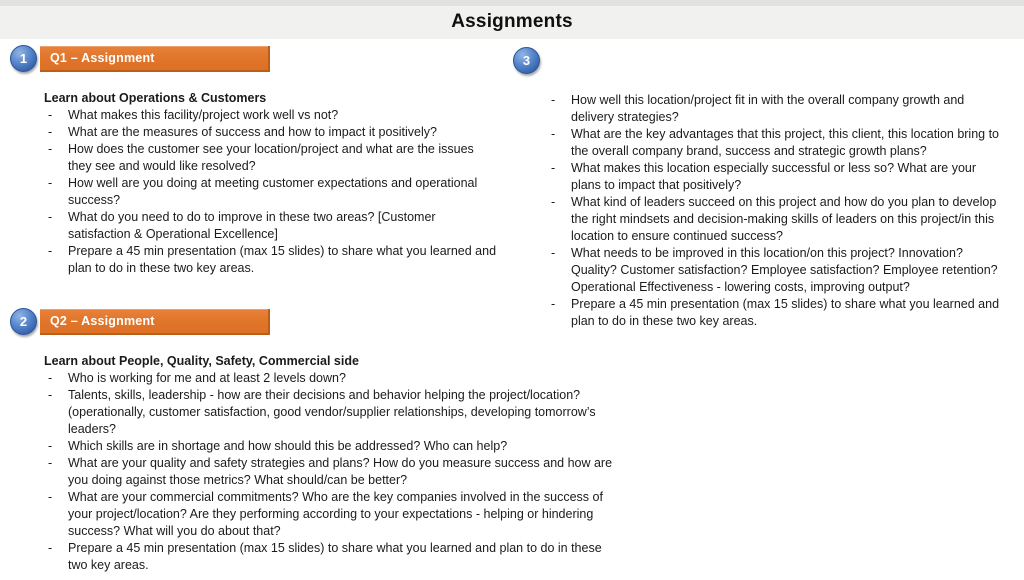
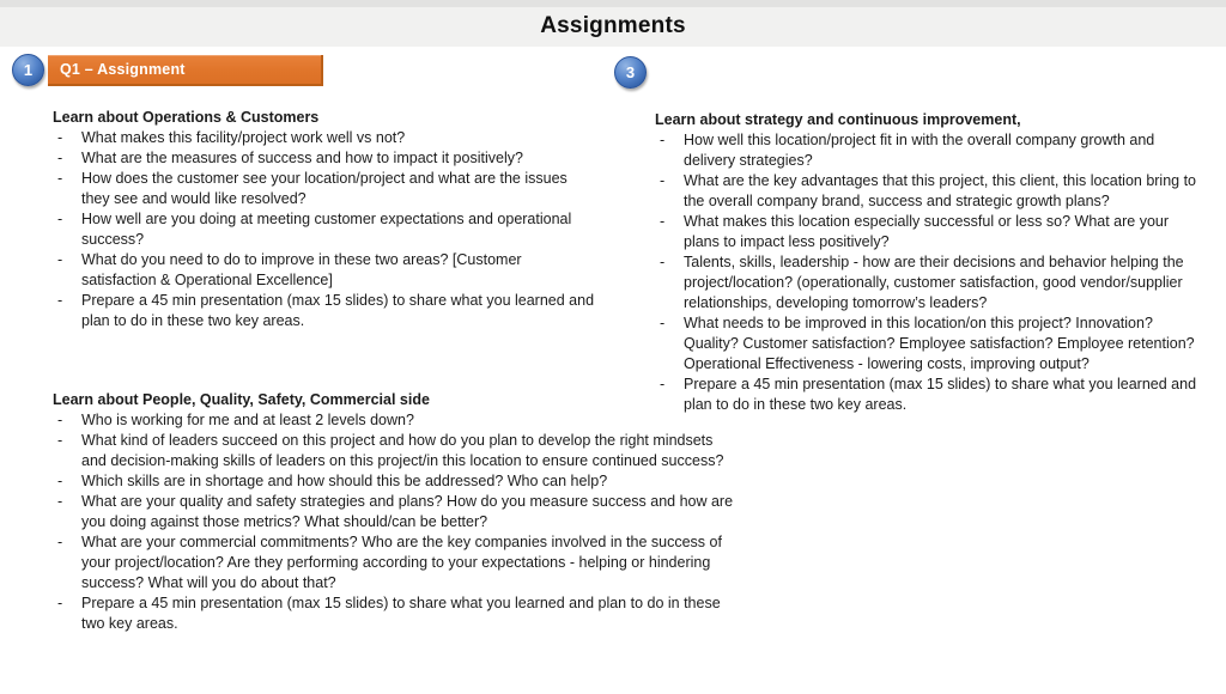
  Assignments
  1
  Q1 – Assignment
  Learn about Operations & Customers
  -
  What makes this facility/project work well vs not?
  -
  What are the measures of success and how to impact it positively?
  -
  How does the customer see your location/project and what are the issues they see and would like resolved?
  -
  How well are you doing at meeting customer expectations and operational success?
  -
  What do you need to do to improve in these two areas? [Customer satisfaction & Operational Excellence]
  -
  Prepare a 45 min presentation (max 15 slides) to share what you learned and plan to do in these two key areas.
- 2
- Q2 – Assignment
  Learn about People, Quality, Safety, Commercial side
  -
  Who is working for me and at least 2 levels down?
  -
- Talents, skills, leadership - how are their decisions and behavior helping the project/location? (operationally, customer satisfaction, good vendor/supplier relationships, developing tomorrow’s leaders?
+ What kind of leaders succeed on this project and how do you plan to develop the right mindsets and decision-making skills of leaders on this project/in this location to ensure continued success?
  -
  Which skills are in shortage and how should this be addressed? Who can help?
  -
  What are your quality and safety strategies and plans? How do you measure success and how are you doing against those metrics? What should/can be better?
  -
  What are your commercial commitments? Who are the key companies involved in the success of your project/location? Are they performing according to your expectations - helping or hindering success? What will you do about that?
  -
  Prepare a 45 min presentation (max 15 slides) to share what you learned and plan to do in these two key areas.
  3
+ Learn about strategy and continuous improvement,
  -
  How well this location/project fit in with the overall company growth and delivery strategies?
  -
  What are the key advantages that this project, this client, this location bring to the overall company brand, success and strategic growth plans?
  -
- What makes this location especially successful or less so? What are your plans to impact that positively?
+ What makes this location especially successful or less so? What are your plans to impact less positively?
  -
- What kind of leaders succeed on this project and how do you plan to develop the right mindsets and decision-making skills of leaders on this project/in this location to ensure continued success?
+ Talents, skills, leadership - how are their decisions and behavior helping the project/location? (operationally, customer satisfaction, good vendor/supplier relationships, developing tomorrow’s leaders?
  -
  What needs to be improved in this location/on this project? Innovation? Quality? Customer satisfaction? Employee satisfaction? Employee retention? Operational Effectiveness - lowering costs, improving output?
  -
  Prepare a 45 min presentation (max 15 slides) to share what you learned and plan to do in these two key areas.
